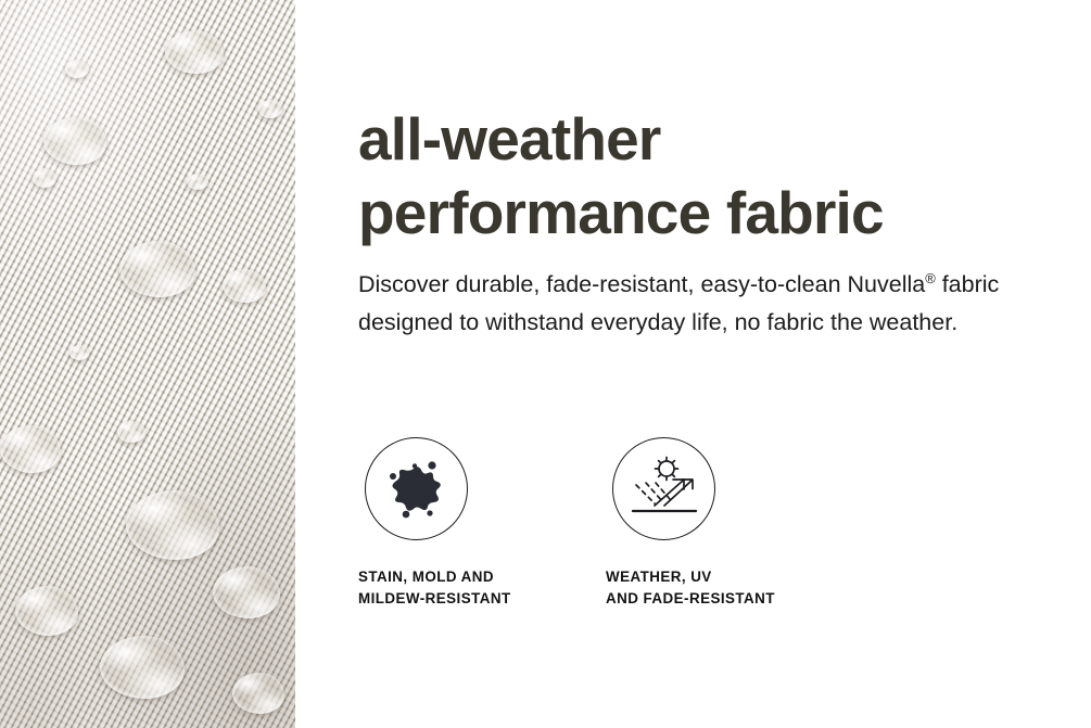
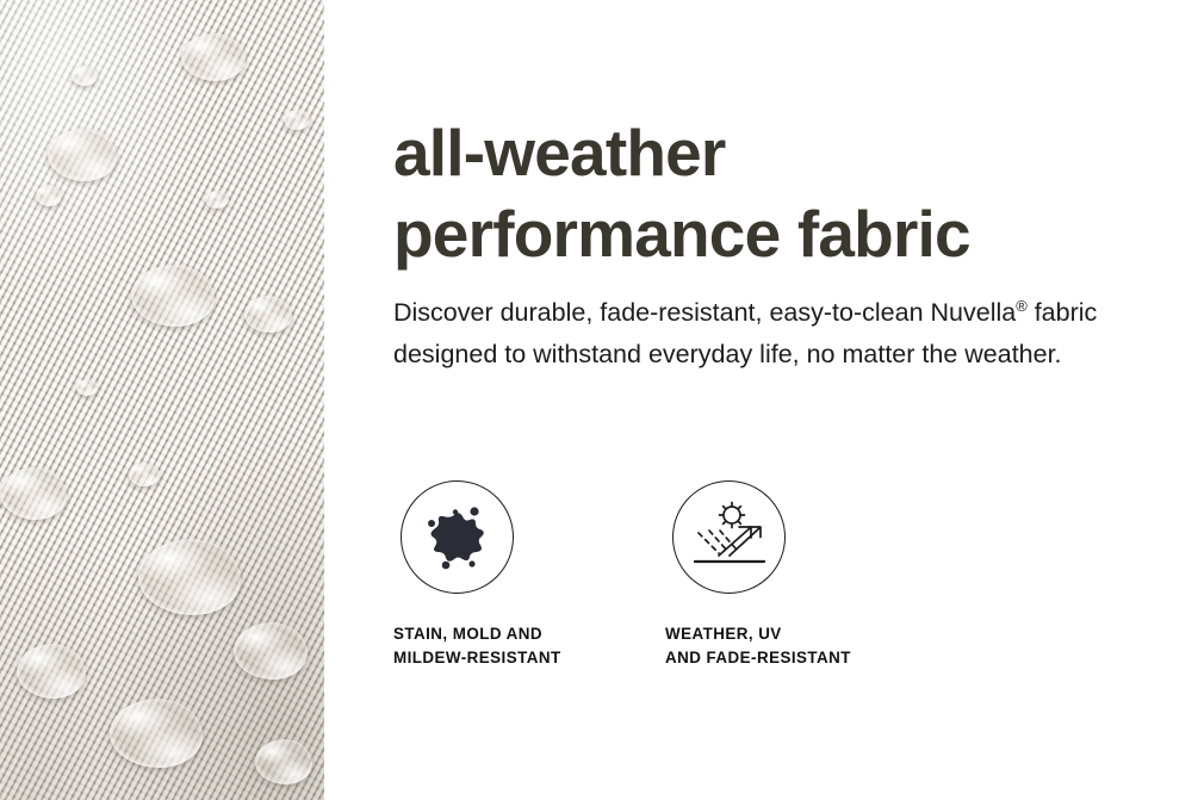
  all-weather
  performance fabric
- Discover durable, fade-resistant, easy-to-clean Nuvella® fabric designed to withstand everyday life, no fabric the weather.
+ Discover durable, fade-resistant, easy-to-clean Nuvella® fabric designed to withstand everyday life, no matter the weather.
  STAIN, MOLD AND
  MILDEW-RESISTANT
  WEATHER, UV
  AND FADE-RESISTANT
